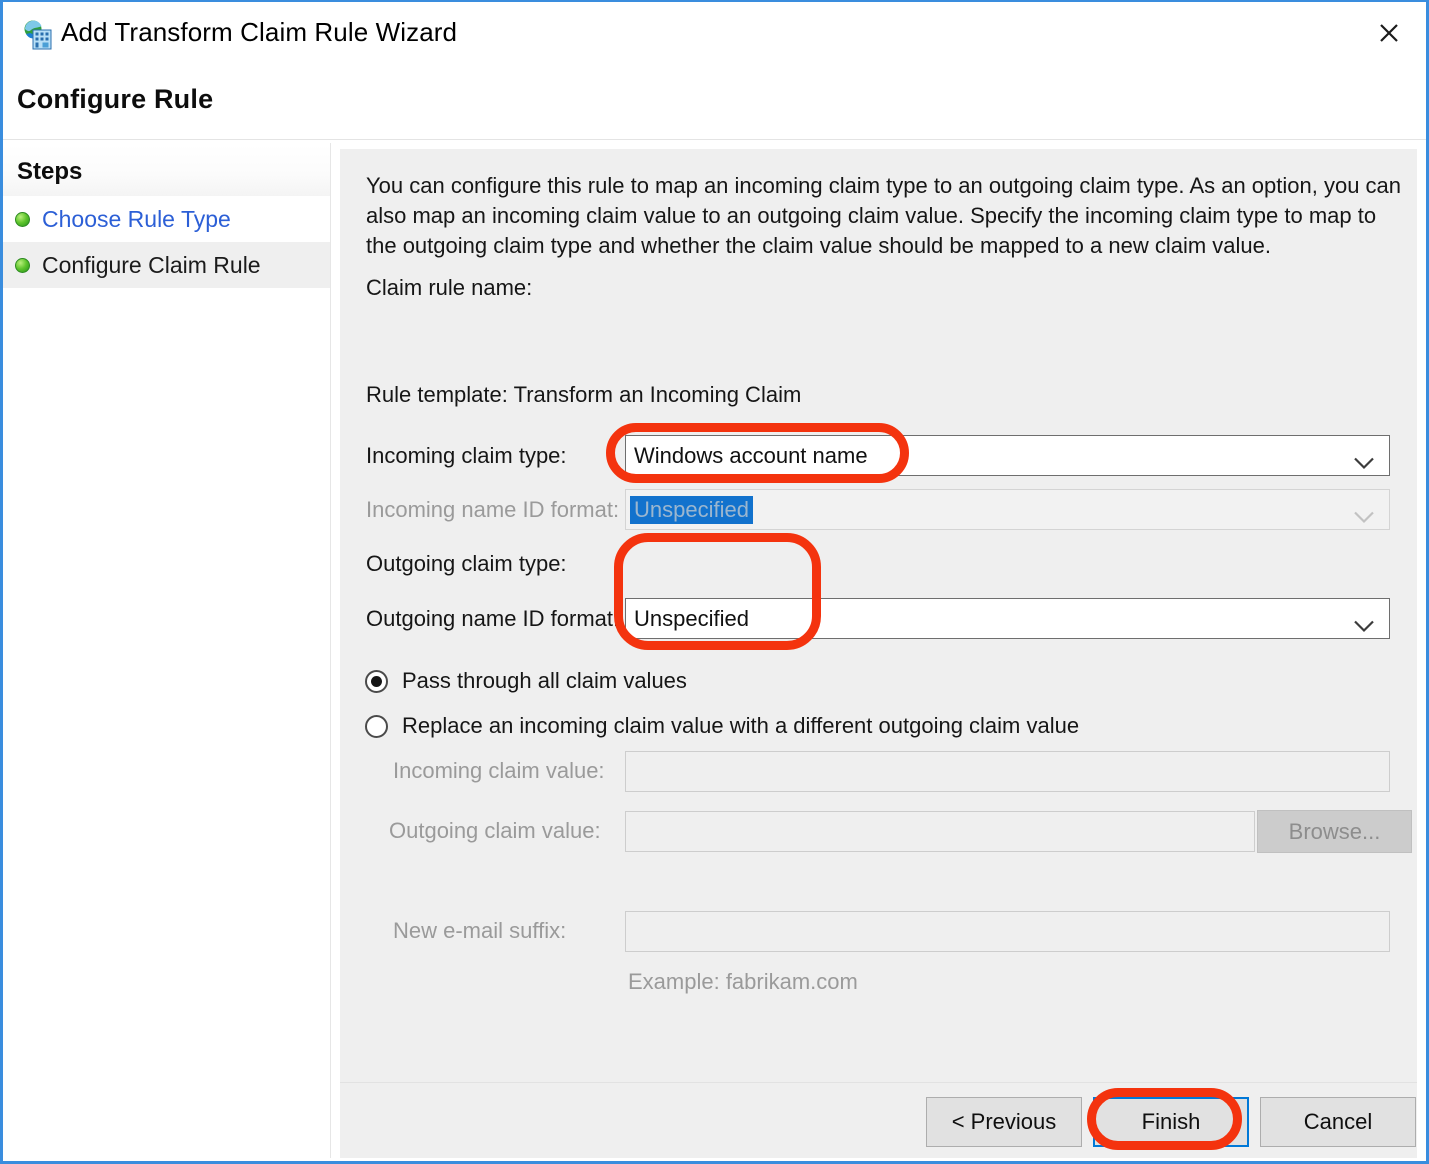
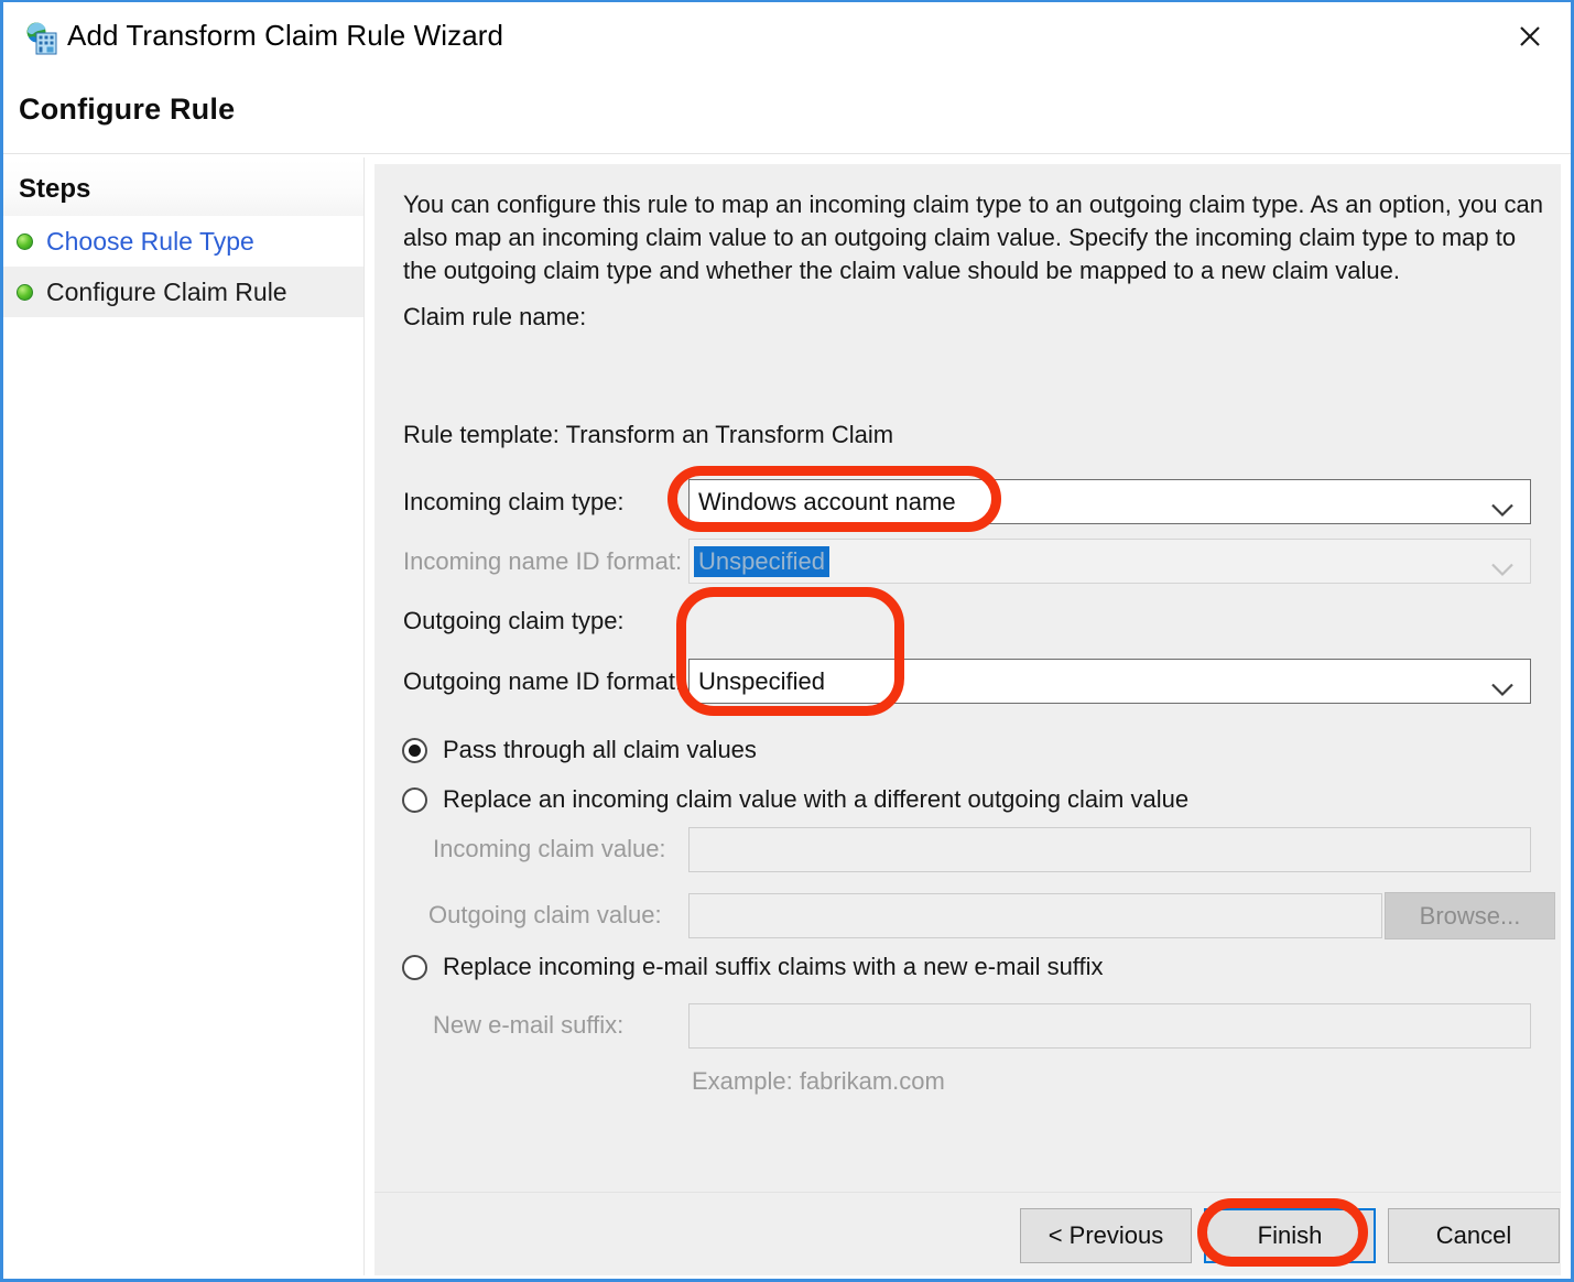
  Add Transform Claim Rule Wizard
  Configure Rule
  Steps
  Choose Rule Type
  Configure Claim Rule
  You can configure this rule to map an incoming claim type to an outgoing claim type. As an option, you can also map an incoming claim value to an outgoing claim value. Specify the incoming claim type to map to the outgoing claim type and whether the claim value should be mapped to a new claim value.
  Claim rule name:
- Rule template: Transform an Incoming Claim
+ Rule template: Transform an Transform Claim
  Incoming claim type:
  Windows account name
  Incoming name ID format:
  Unspecified
  Outgoing claim type:
  Outgoing name ID format:
  Unspecified
  Pass through all claim values
  Replace an incoming claim value with a different outgoing claim value
  Incoming claim value:
  Outgoing claim value:
  Browse...
+ Replace incoming e-mail suffix claims with a new e-mail suffix
  New e-mail suffix:
  Example: fabrikam.com
  < Previous
  Finish
  Cancel
